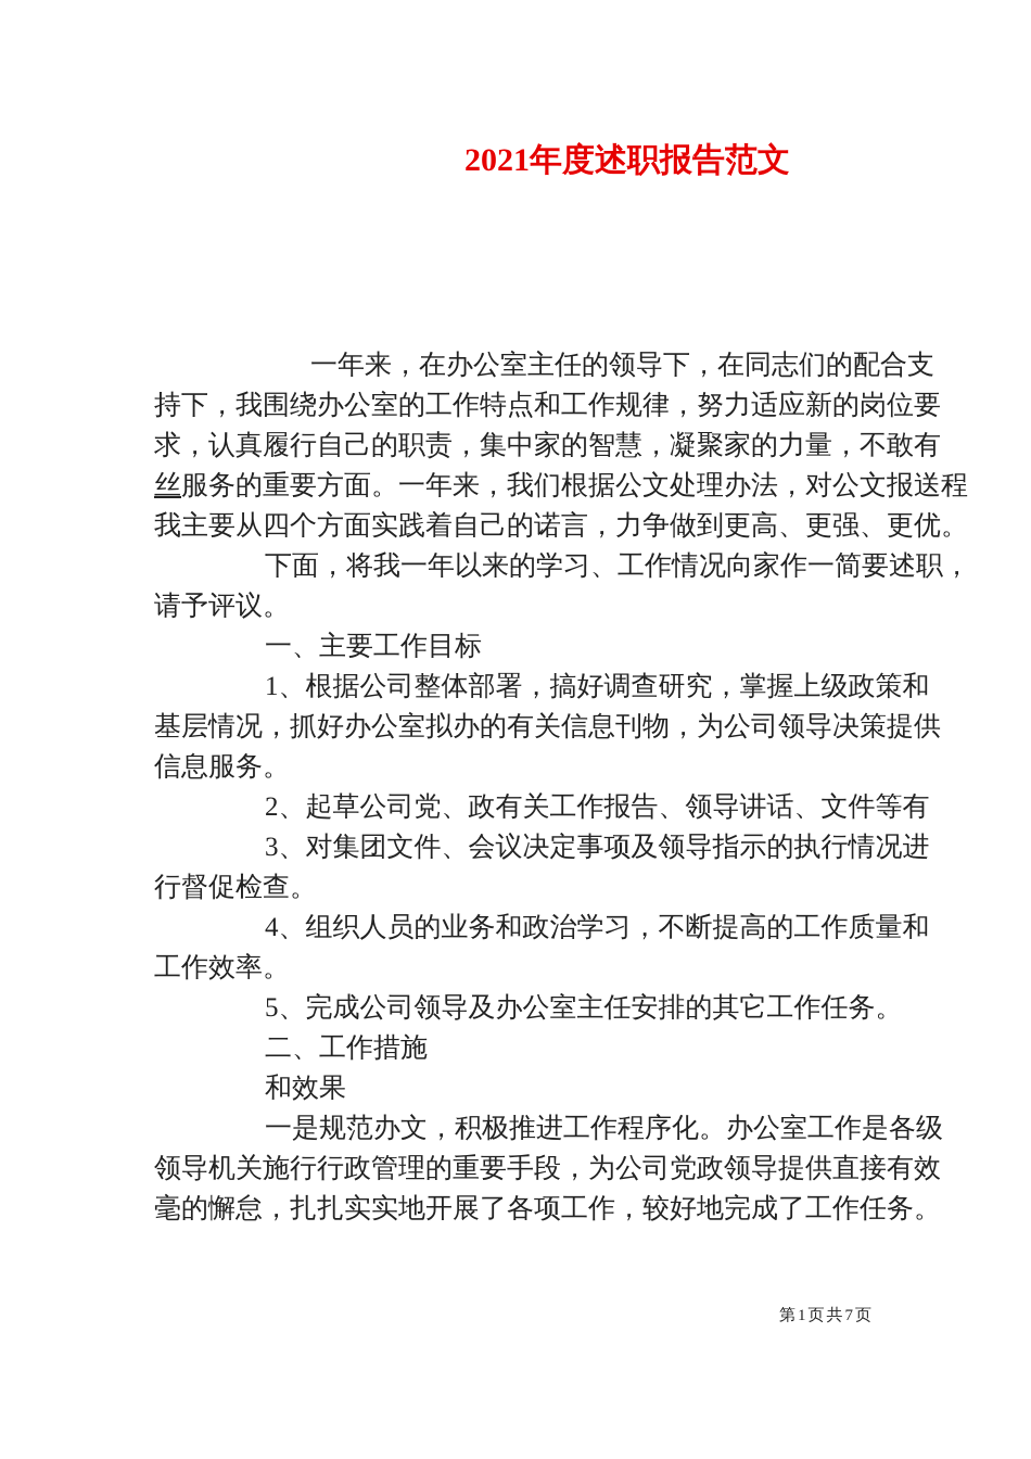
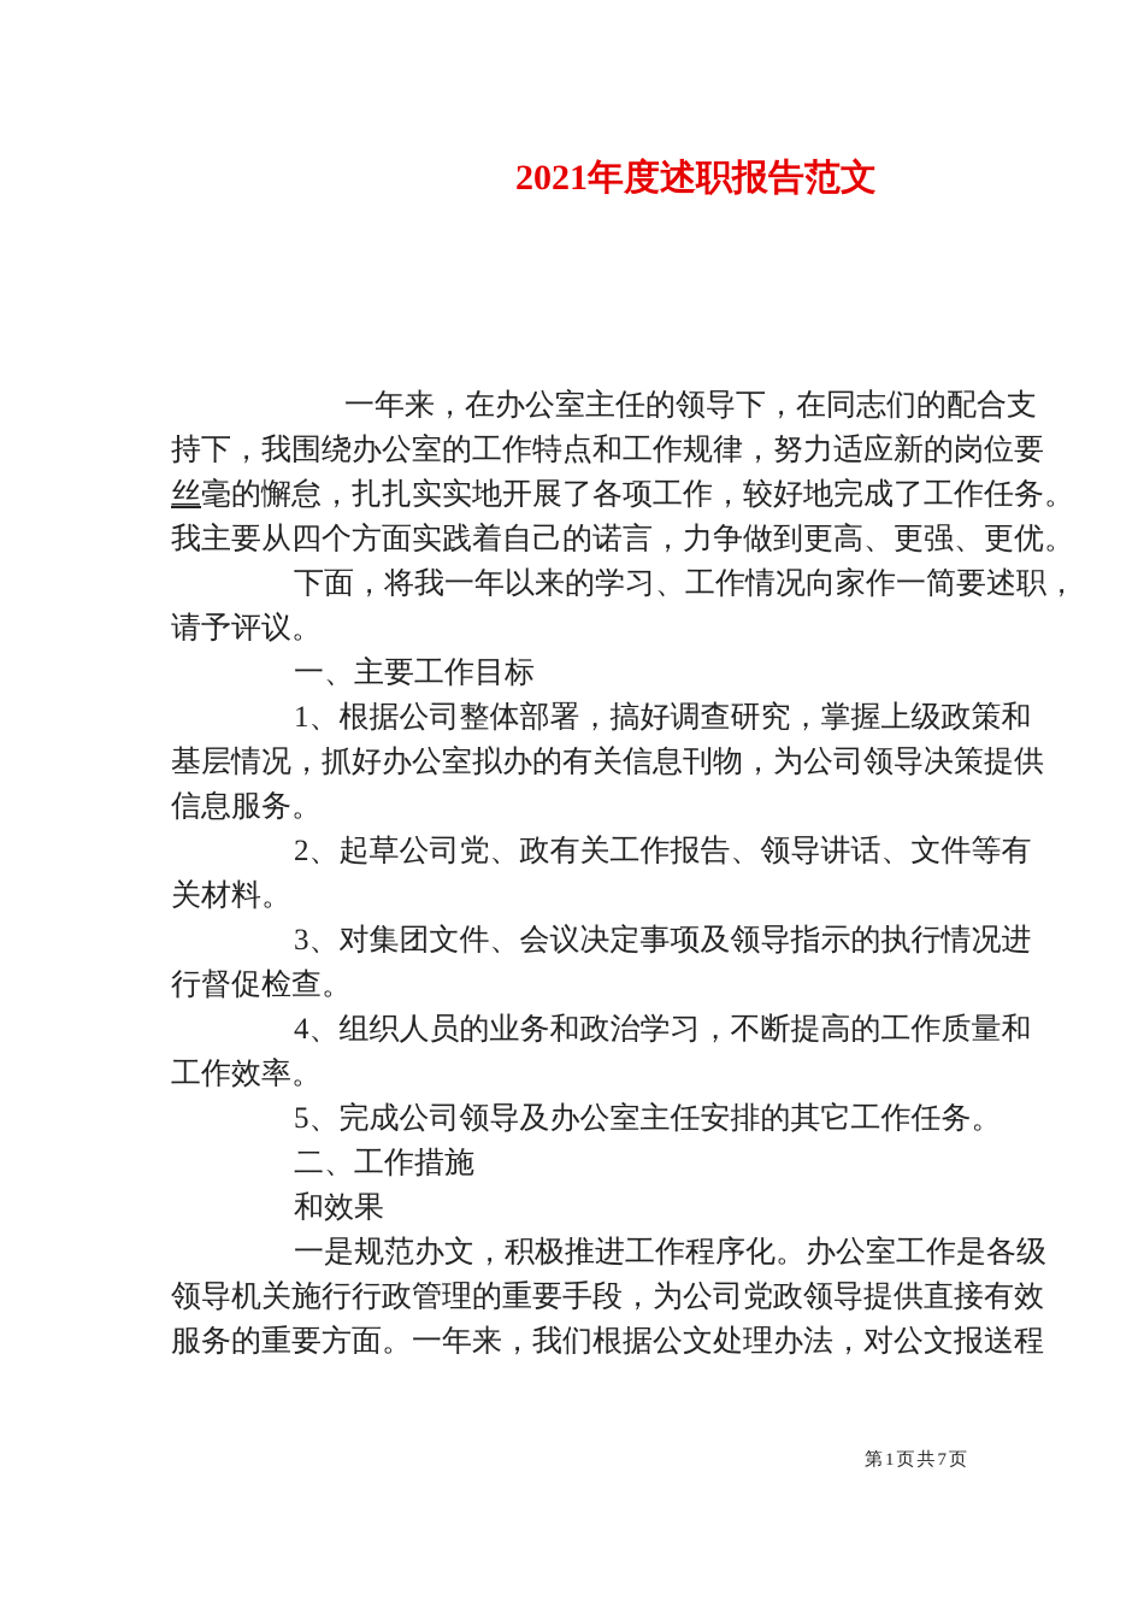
  2021年度述职报告范文
  一年来，在办公室主任的领导下，在同志们的配合支
  持下，我围绕办公室的工作特点和工作规律，努力适应新的岗位要
- 求，认真履行自己的职责，集中家的智慧，凝聚家的力量，不敢有
- 丝服务的重要方面。一年来，我们根据公文处理办法，对公文报送程
+ 丝毫的懈怠，扎扎实实地开展了各项工作，较好地完成了工作任务。
  我主要从四个方面实践着自己的诺言，力争做到更高、更强、更优。
  下面，将我一年以来的学习、工作情况向家作一简要述职，
  请予评议。
  一、主要工作目标
  1、根据公司整体部署，搞好调查研究，掌握上级政策和
  基层情况，抓好办公室拟办的有关信息刊物，为公司领导决策提供
  信息服务。
  2、起草公司党、政有关工作报告、领导讲话、文件等有
+ 关材料。
  3、对集团文件、会议决定事项及领导指示的执行情况进
  行督促检查。
  4、组织人员的业务和政治学习，不断提高的工作质量和
  工作效率。
  5、完成公司领导及办公室主任安排的其它工作任务。
  二、工作措施
  和效果
  一是规范办文，积极推进工作程序化。办公室工作是各级
  领导机关施行行政管理的重要手段，为公司党政领导提供直接有效
- 毫的懈怠，扎扎实实地开展了各项工作，较好地完成了工作任务。
+ 服务的重要方面。一年来，我们根据公文处理办法，对公文报送程
  第1页共7页
